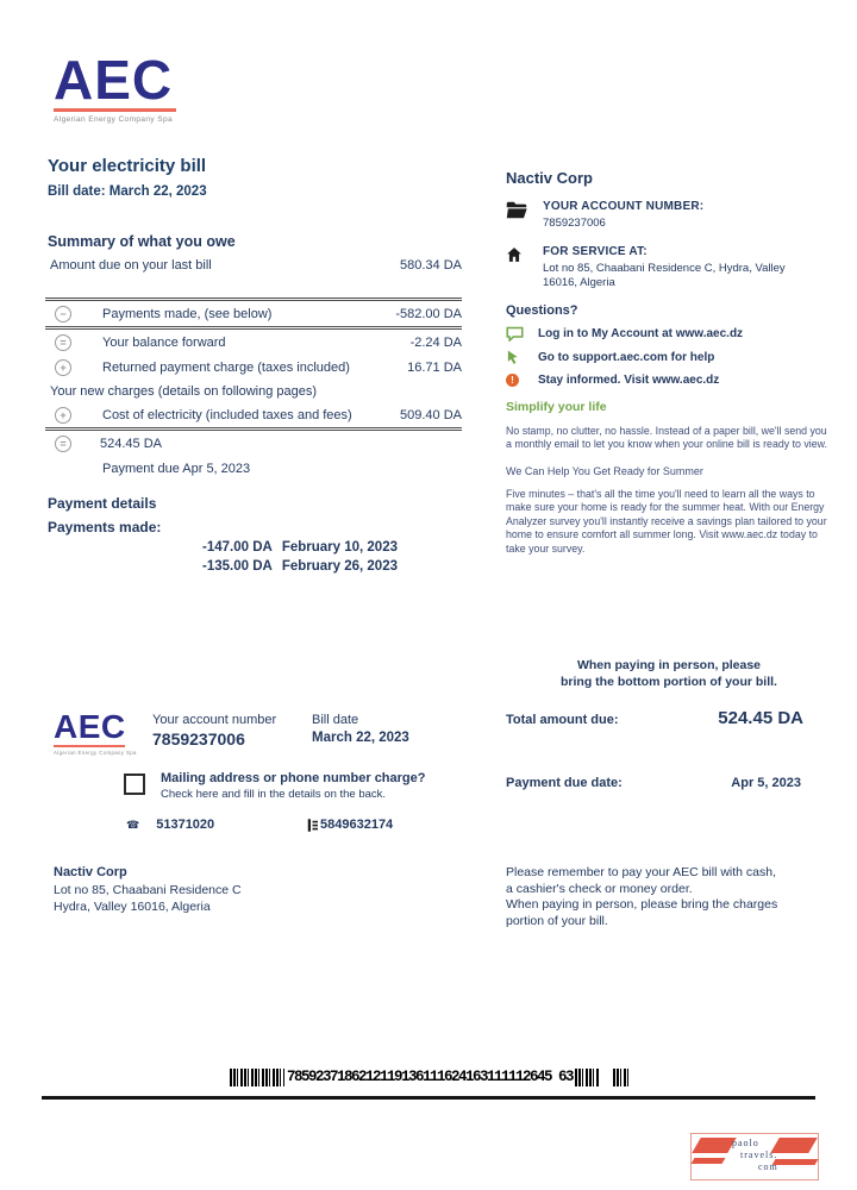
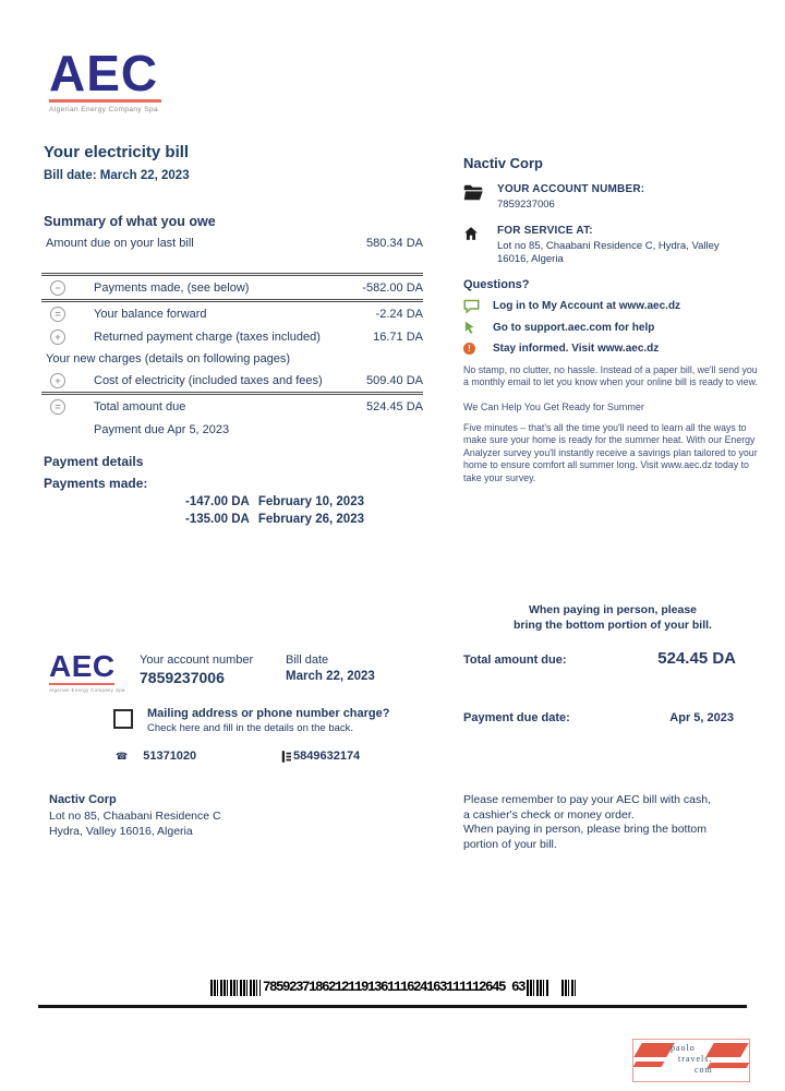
  AEC
  Your electricity bill
  Bill date: March 22, 2023
  Summary of what you owe
  Amount due on your last bill
  580.34 DA
  −
  Payments made, (see below)
  -582.00 DA
  =
  Your balance forward
  -2.24 DA
  +
  Returned payment charge (taxes included)
  16.71 DA
  Your new charges (details on following pages)
  +
  Cost of electricity (included taxes and fees)
  509.40 DA
  =
+ Total amount due
  524.45 DA
  Payment due Apr 5, 2023
  Payment details
  Payments made:
  -147.00 DA February 10, 2023
  -135.00 DA February 26, 2023
  Nactiv Corp
  YOUR ACCOUNT NUMBER:
  7859237006
  FOR SERVICE AT:
  Lot no 85, Chaabani Residence C, Hydra, Valley
  16016, Algeria
  Questions?
  Log in to My Account at www.aec.dz
  Go to support.aec.com for help
  !
  Stay informed. Visit www.aec.dz
- Simplify your life
  No stamp, no clutter, no hassle. Instead of a paper bill, we'll send you a monthly email to let you know when your online bill is ready to view.
  We Can Help You Get Ready for Summer
  Five minutes – that's all the time you'll need to learn all the ways to make sure your home is ready for the summer heat. With our Energy Analyzer survey you'll instantly receive a savings plan tailored to your home to ensure comfort all summer long. Visit www.aec.dz today to take your survey.
  When paying in person, please
  bring the bottom portion of your bill.
  Total amount due:
  524.45 DA
  Payment due date:
  Apr 5, 2023
  AEC
  Your account number
  7859237006
  Bill date
  March 22, 2023
  Mailing address or phone number charge?
  Check here and fill in the details on the back.
  ☎ 51371020
  5849632174
  Nactiv Corp
  Lot no 85, Chaabani Residence C
  Hydra, Valley 16016, Algeria
  Please remember to pay your AEC bill with cash,
  a cashier's check or money order.
- When paying in person, please bring the charges
+ When paying in person, please bring the bottom
  portion of your bill.
  7859237186212119136111624163111112645 63
  paolo
  travels.
  com
